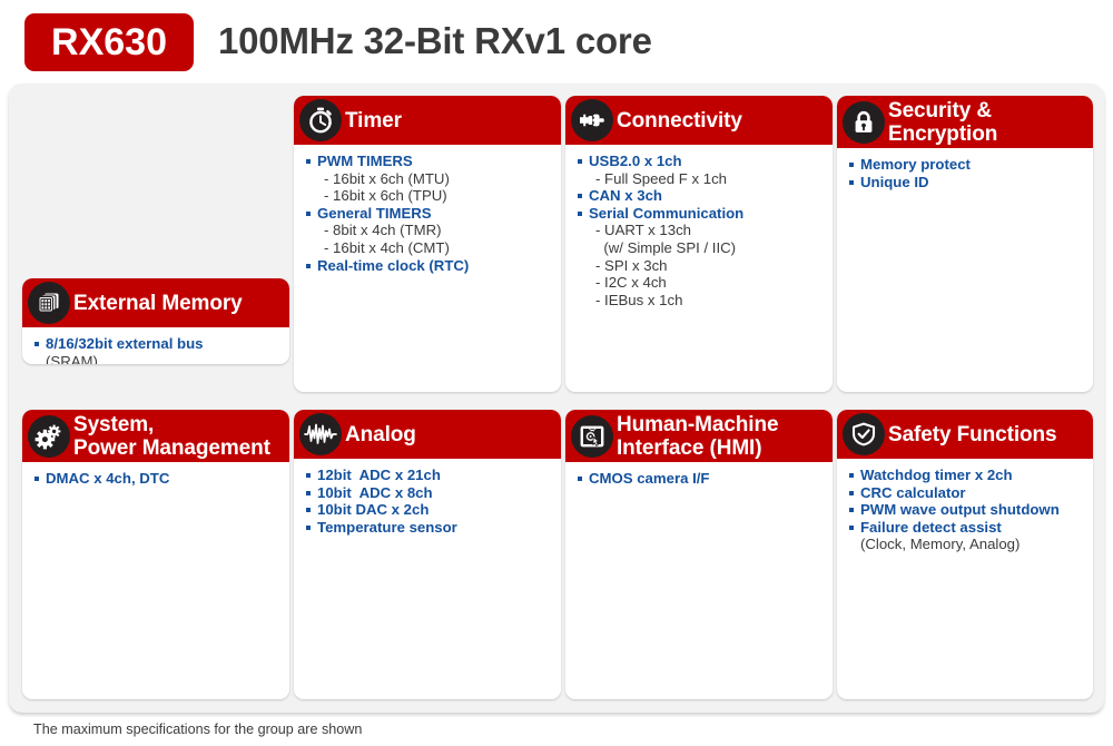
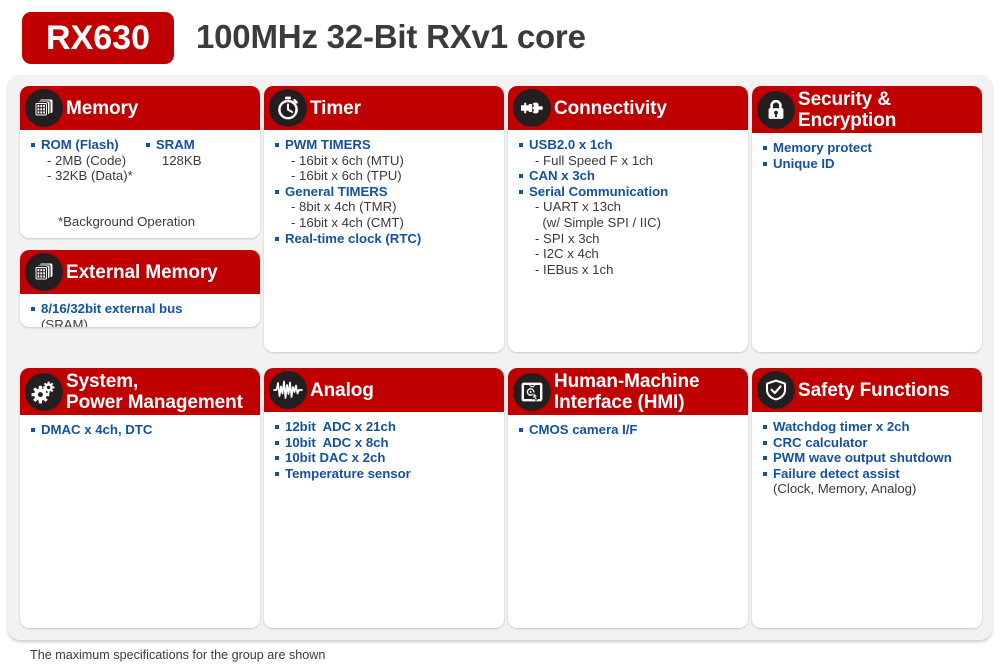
  RX630
  100MHz 32-Bit RXv1 core
+ Memory
+ ROM (Flash)
+ - 2MB (Code)
+ - 32KB (Data)*
+ SRAM
+ 128KB
+ *Background Operation
  External Memory
  8/16/32bit external bus
  (SRAM)
  Timer
  PWM TIMERS
  - 16bit x 6ch (MTU)
  - 16bit x 6ch (TPU)
  General TIMERS
  - 8bit x 4ch (TMR)
  - 16bit x 4ch (CMT)
  Real-time clock (RTC)
  Connectivity
  USB2.0 x 1ch
  - Full Speed F x 1ch
  CAN x 3ch
  Serial Communication
  - UART x 13ch
  (w/ Simple SPI / IIC)
  - SPI x 3ch
  - I2C x 4ch
  - IEBus x 1ch
  Security &
  Encryption
  Memory protect
  Unique ID
  System,
  Power Management
  DMAC x 4ch, DTC
  Analog
  12bit ADC x 21ch
  10bit ADC x 8ch
  10bit DAC x 2ch
  Temperature sensor
  Human-Machine
  Interface (HMI)
  CMOS camera I/F
  Safety Functions
  Watchdog timer x 2ch
  CRC calculator
  PWM wave output shutdown
  Failure detect assist
  (Clock, Memory, Analog)
  The maximum specifications for the group are shown
